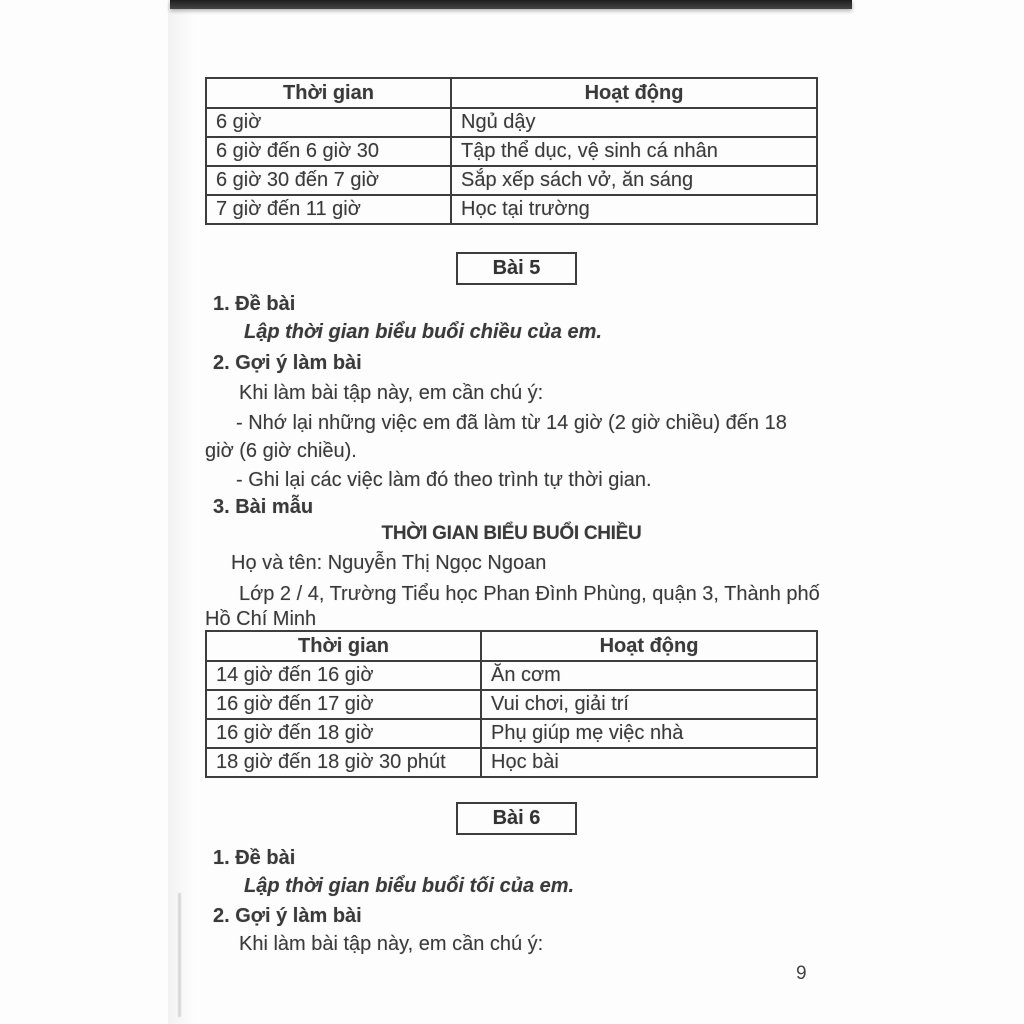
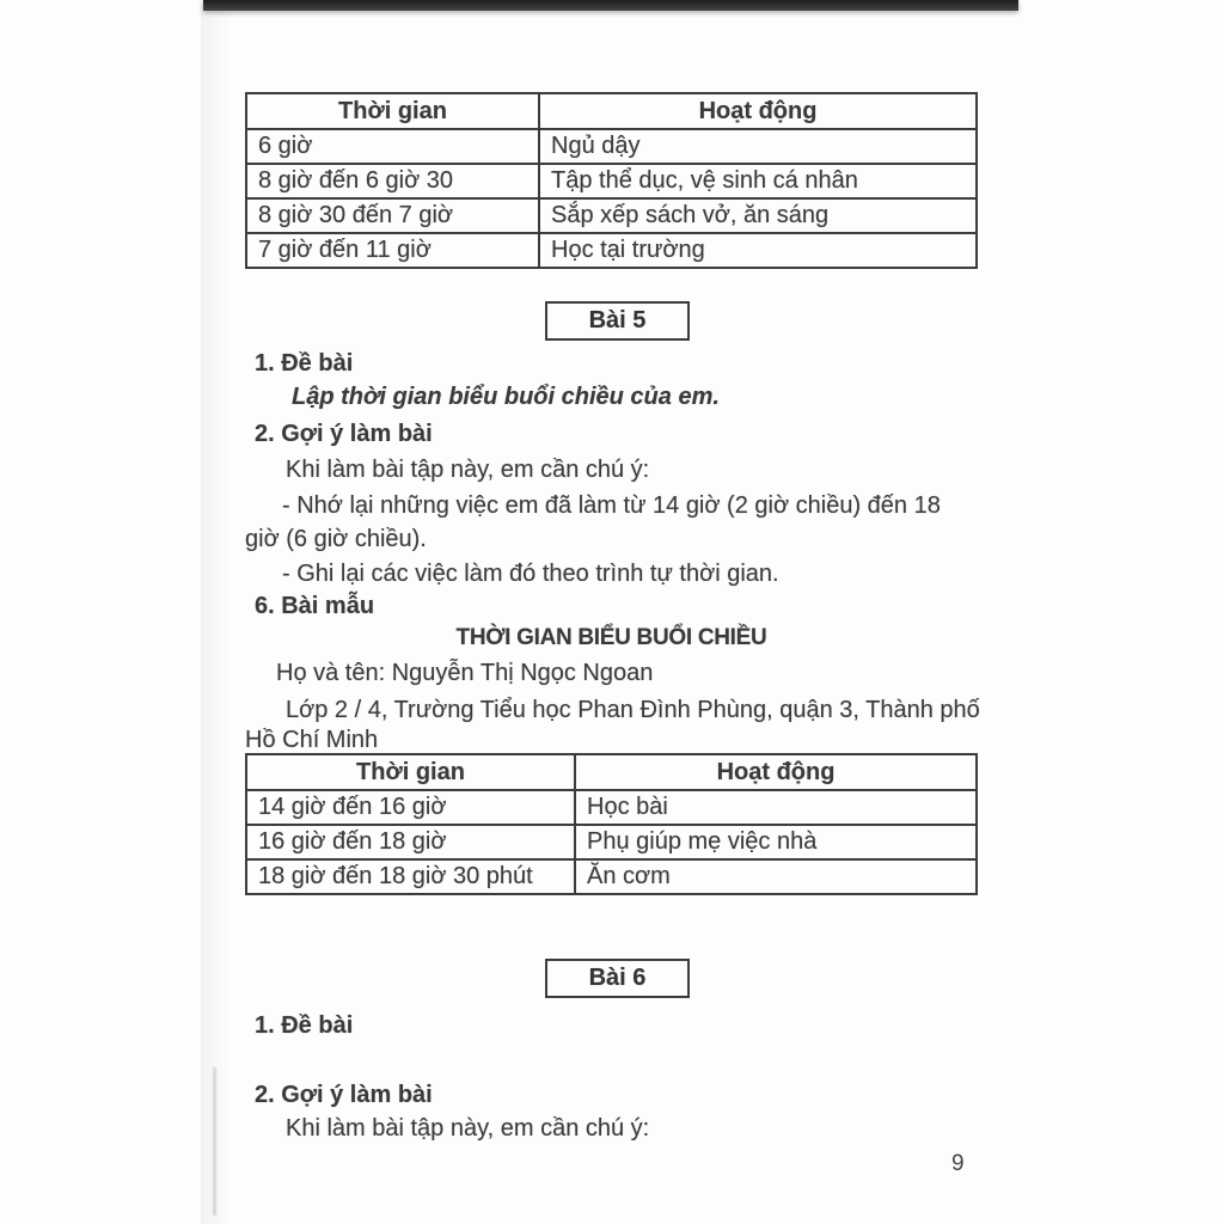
  Thời gian	Hoạt động
  6 giờ	Ngủ dậy
- 6 giờ đến 6 giờ 30	Tập thể dục, vệ sinh cá nhân
+ 8 giờ đến 6 giờ 30	Tập thể dục, vệ sinh cá nhân
- 6 giờ 30 đến 7 giờ	Sắp xếp sách vở, ăn sáng
+ 8 giờ 30 đến 7 giờ	Sắp xếp sách vở, ăn sáng
  7 giờ đến 11 giờ	Học tại trường
  Bài 5
  1. Đề bài
  Lập thời gian biểu buổi chiều của em.
  2. Gợi ý làm bài
  Khi làm bài tập này, em cần chú ý:
  - Nhớ lại những việc em đã làm từ 14 giờ (2 giờ chiều) đến 18
  giờ (6 giờ chiều).
  - Ghi lại các việc làm đó theo trình tự thời gian.
- 3. Bài mẫu
+ 6. Bài mẫu
  THỜI GIAN BIỂU BUỔI CHIỀU
  Họ và tên: Nguyễn Thị Ngọc Ngoan
  Lớp 2 / 4, Trường Tiểu học Phan Đình Phùng, quận 3, Thành phố
  Hồ Chí Minh
  Thời gian	Hoạt động
- 14 giờ đến 16 giờ	Ăn cơm
+ 14 giờ đến 16 giờ	Học bài
- 16 giờ đến 17 giờ	Vui chơi, giải trí
  16 giờ đến 18 giờ	Phụ giúp mẹ việc nhà
- 18 giờ đến 18 giờ 30 phút	Học bài
+ 18 giờ đến 18 giờ 30 phút	Ăn cơm
  Bài 6
  1. Đề bài
- Lập thời gian biểu buổi tối của em.
  2. Gợi ý làm bài
  Khi làm bài tập này, em cần chú ý:
  9
